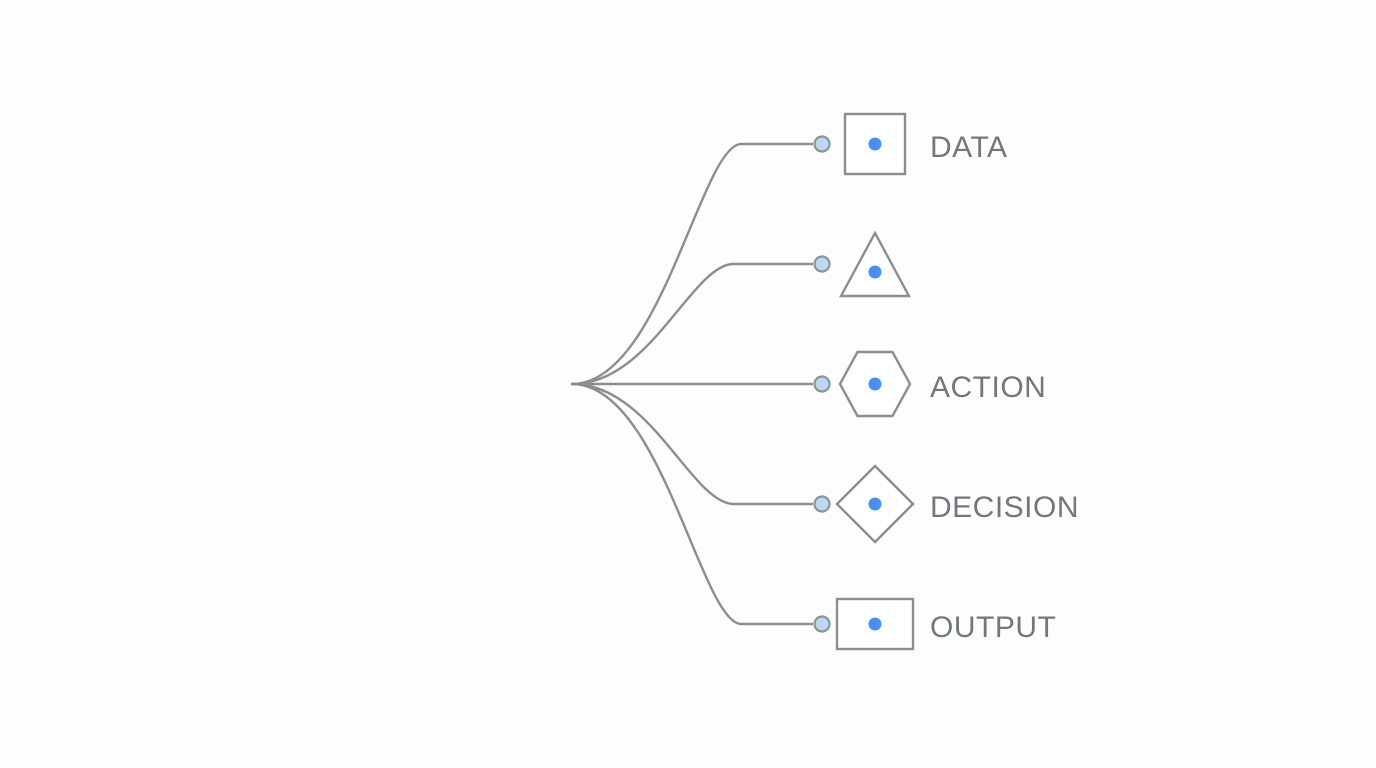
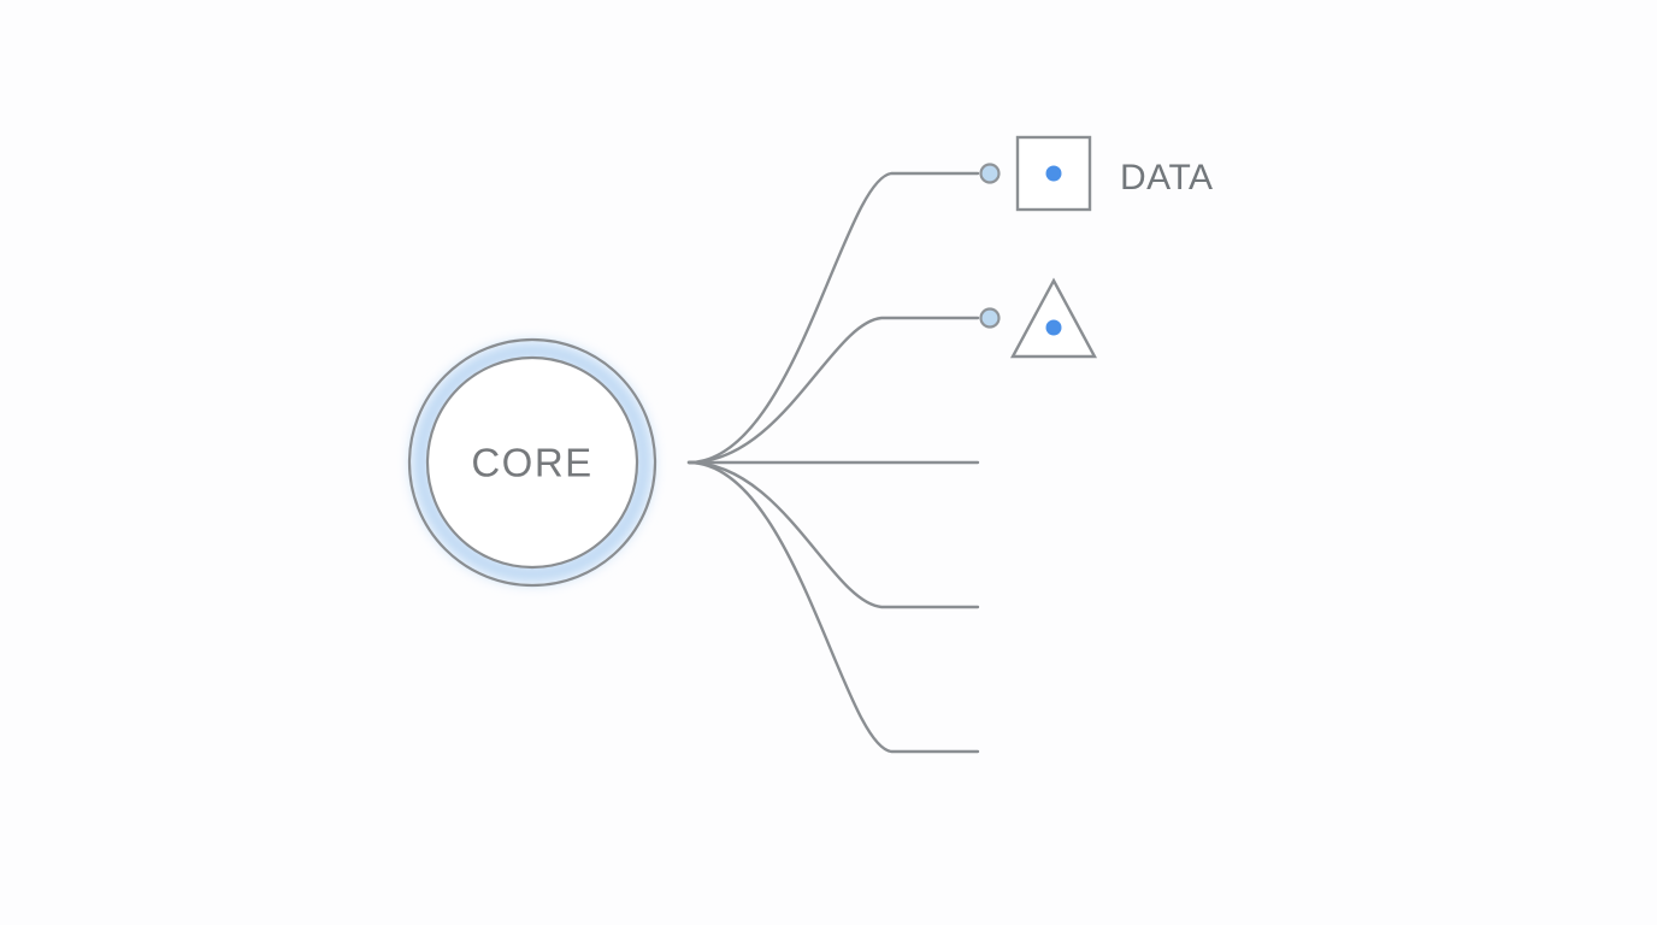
+ CORE
  DATA
- ACTION
- DECISION
- OUTPUT
